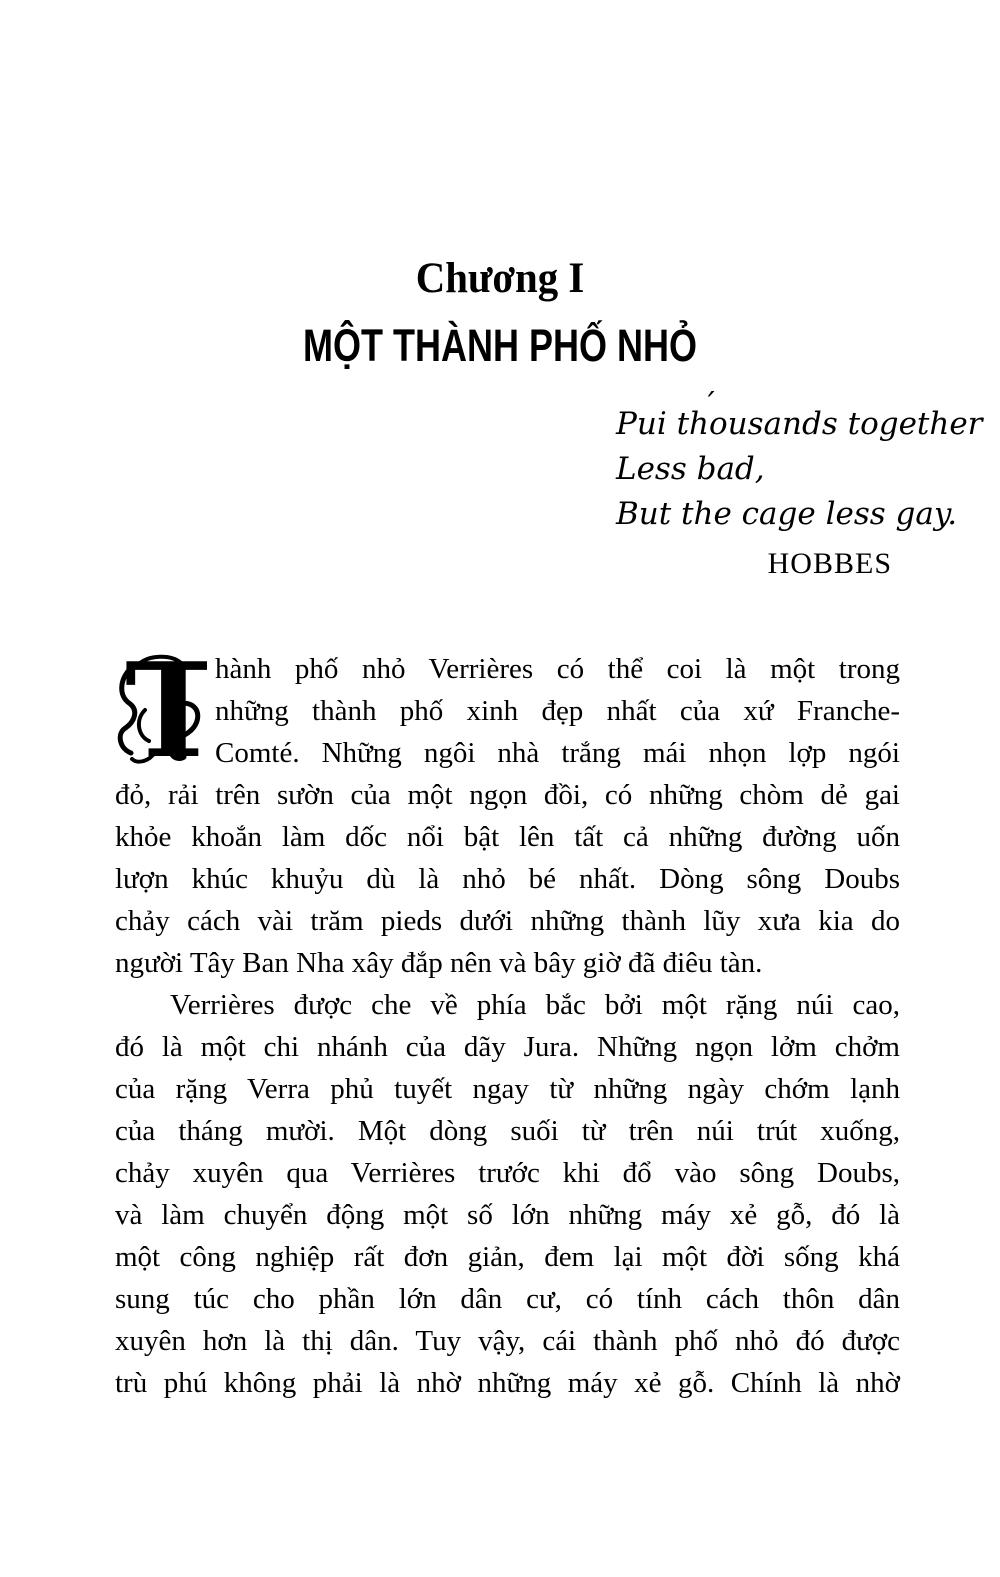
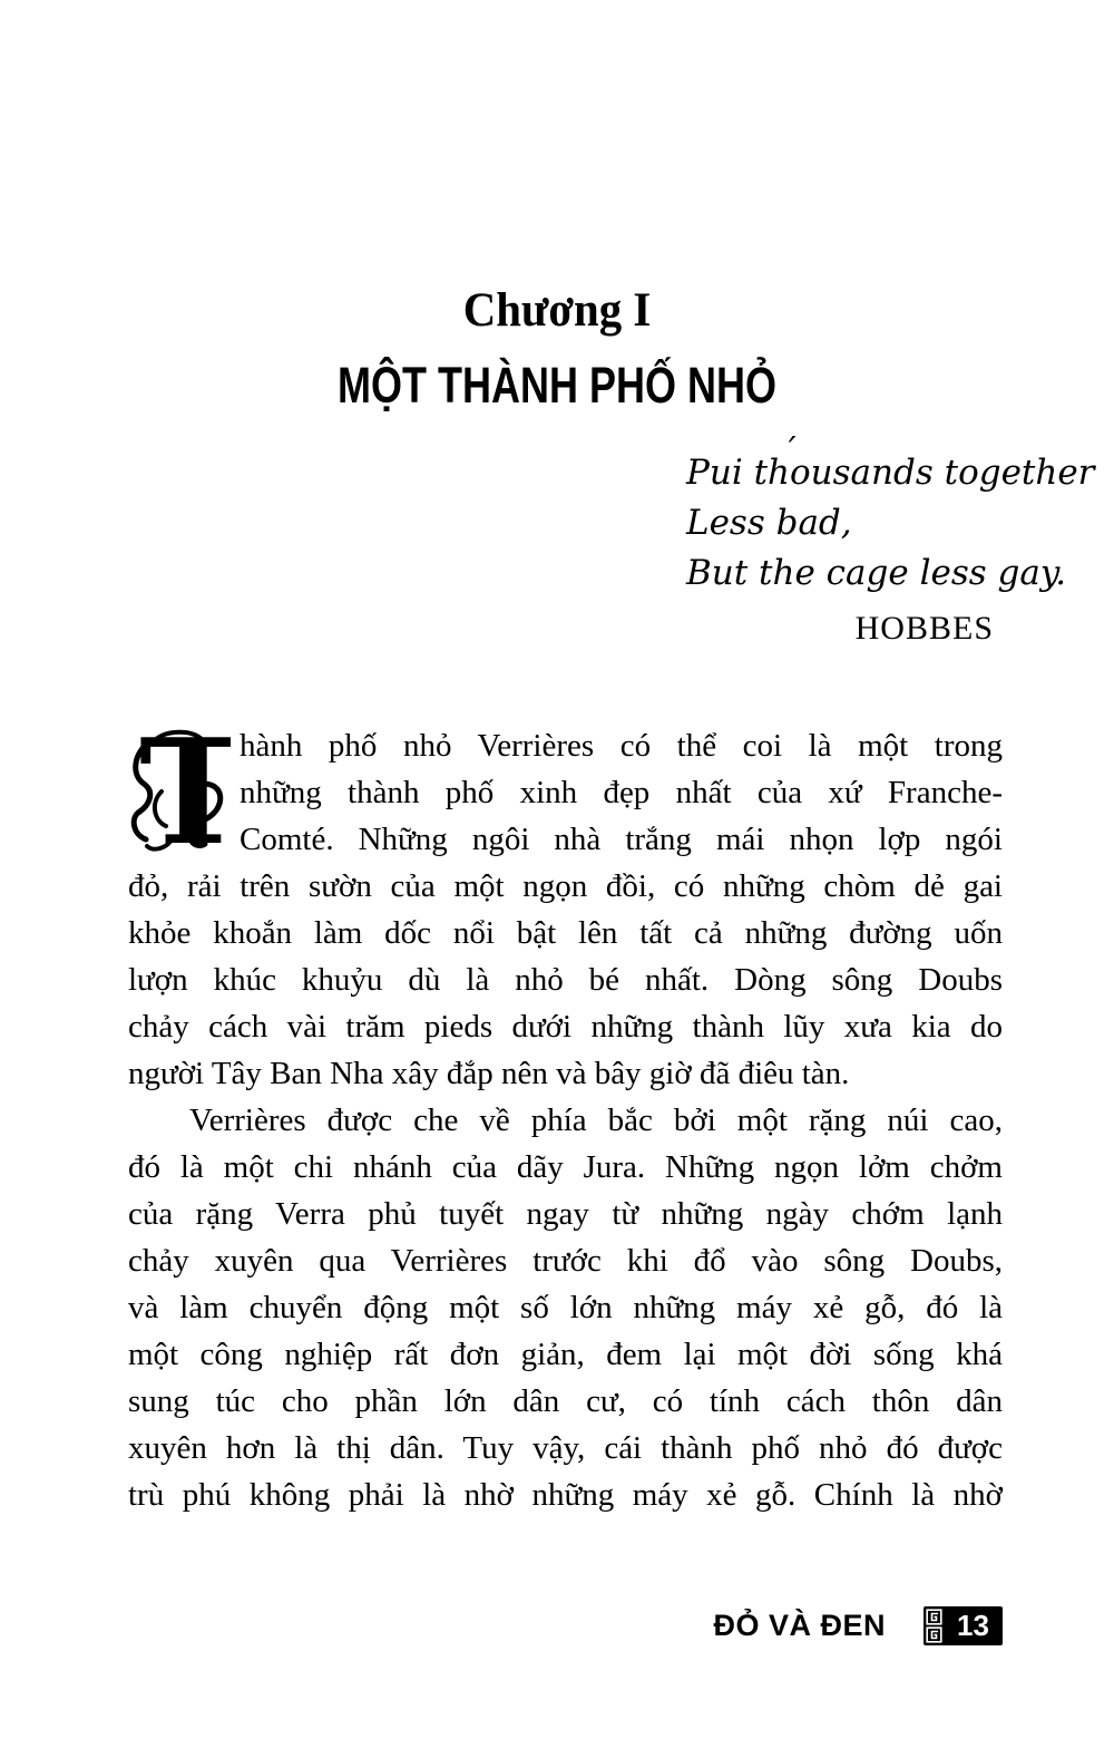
  Chương I
  MỘT THÀNH PHỐ NHỎ
  ´
  Pui thousands together
  Less bad,
  But the cage less gay.
  HOBBES
  T
  hành phố nhỏ Verrières có thể coi là một trong
  những thành phố xinh đẹp nhất của xứ Franche-
  Comté. Những ngôi nhà trắng mái nhọn lợp ngói
  đỏ, rải trên sườn của một ngọn đồi, có những chòm dẻ gai
  khỏe khoắn làm dốc nổi bật lên tất cả những đường uốn
  lượn khúc khuỷu dù là nhỏ bé nhất. Dòng sông Doubs
  chảy cách vài trăm pieds dưới những thành lũy xưa kia do
  người Tây Ban Nha xây đắp nên và bây giờ đã điêu tàn.
  Verrières được che về phía bắc bởi một rặng núi cao,
  đó là một chi nhánh của dãy Jura. Những ngọn lởm chởm
  của rặng Verra phủ tuyết ngay từ những ngày chớm lạnh
- của tháng mười. Một dòng suối từ trên núi trút xuống,
  chảy xuyên qua Verrières trước khi đổ vào sông Doubs,
  và làm chuyển động một số lớn những máy xẻ gỗ, đó là
  một công nghiệp rất đơn giản, đem lại một đời sống khá
  sung túc cho phần lớn dân cư, có tính cách thôn dân
  xuyên hơn là thị dân. Tuy vậy, cái thành phố nhỏ đó được
  trù phú không phải là nhờ những máy xẻ gỗ. Chính là nhờ
+ ĐỎ VÀ ĐEN
+ 13
